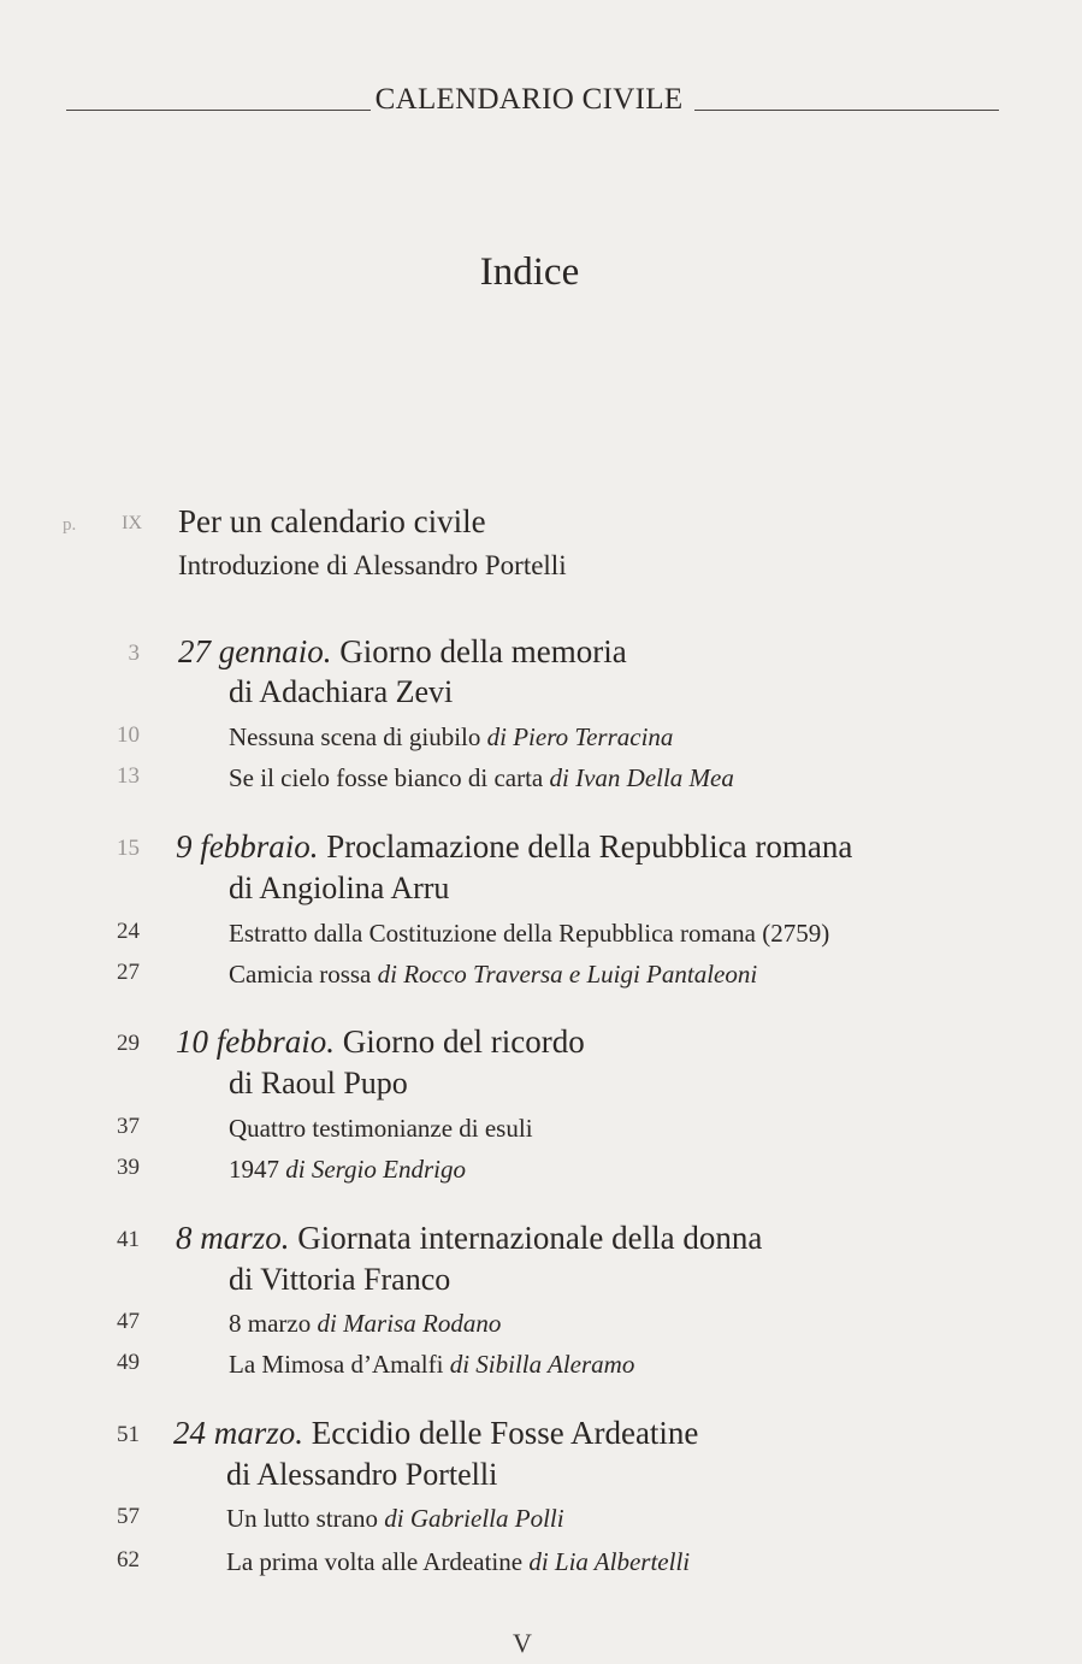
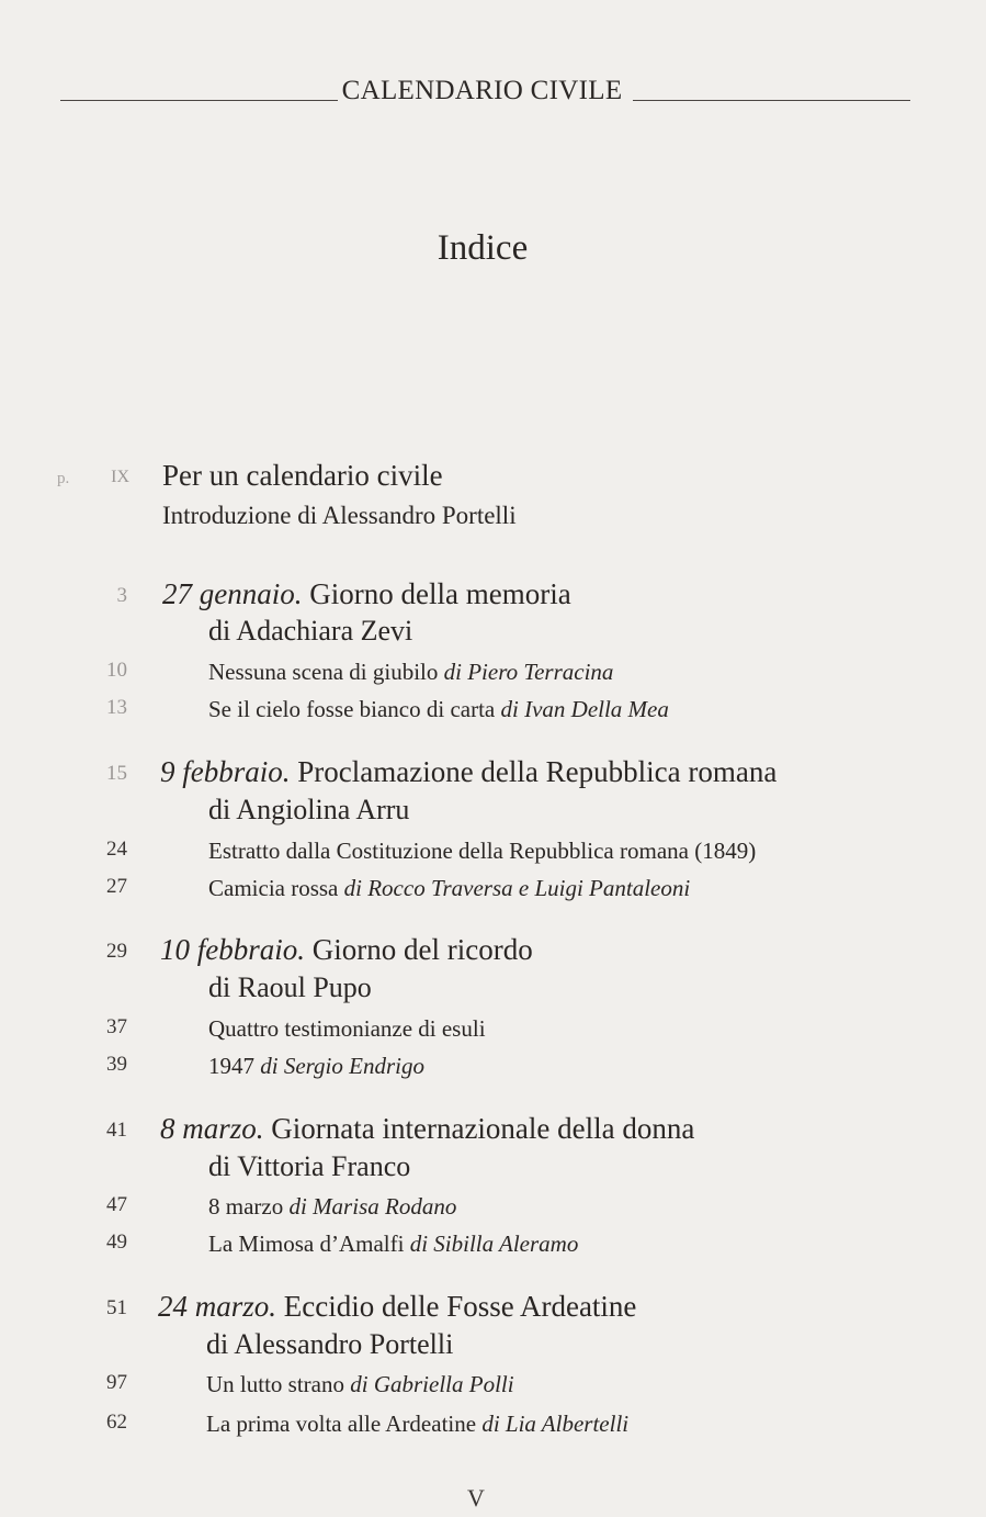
  CALENDARIO CIVILE
  Indice
  p.
  IX
  Per un calendario civile
  Introduzione di Alessandro Portelli
  3
  27 gennaio. Giorno della memoria
  di Adachiara Zevi
  10
  Nessuna scena di giubilo di Piero Terracina
  13
  Se il cielo fosse bianco di carta di Ivan Della Mea
  15
  9 febbraio. Proclamazione della Repubblica romana
  di Angiolina Arru
  24
- Estratto dalla Costituzione della Repubblica romana (2759)
+ Estratto dalla Costituzione della Repubblica romana (1849)
  27
  Camicia rossa di Rocco Traversa e Luigi Pantaleoni
  29
  10 febbraio. Giorno del ricordo
  di Raoul Pupo
  37
  Quattro testimonianze di esuli
  39
  1947 di Sergio Endrigo
  41
  8 marzo. Giornata internazionale della donna
  di Vittoria Franco
  47
  8 marzo di Marisa Rodano
  49
  La Mimosa d’Amalfi di Sibilla Aleramo
  51
  24 marzo. Eccidio delle Fosse Ardeatine
  di Alessandro Portelli
- 57
+ 97
  Un lutto strano di Gabriella Polli
  62
  La prima volta alle Ardeatine di Lia Albertelli
  V
